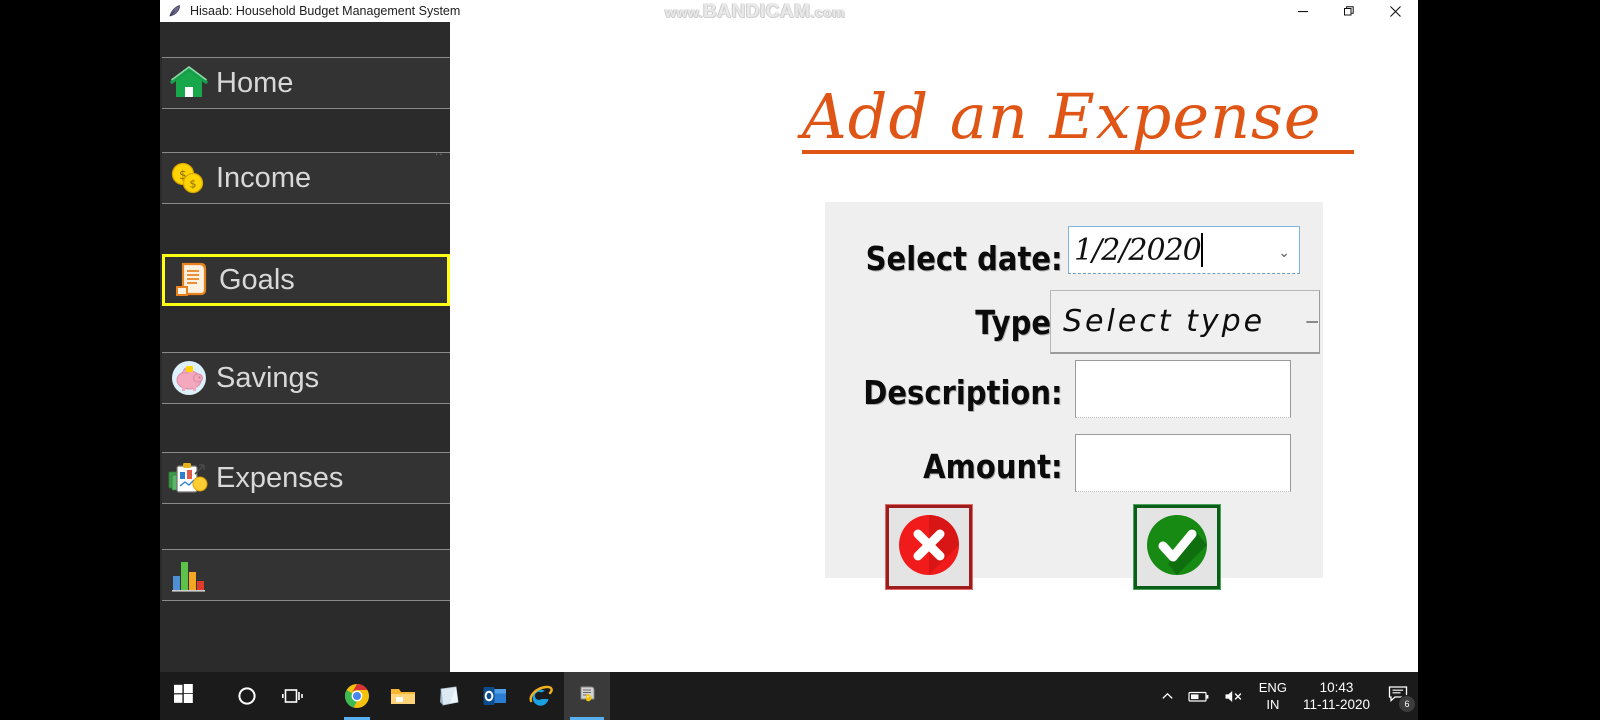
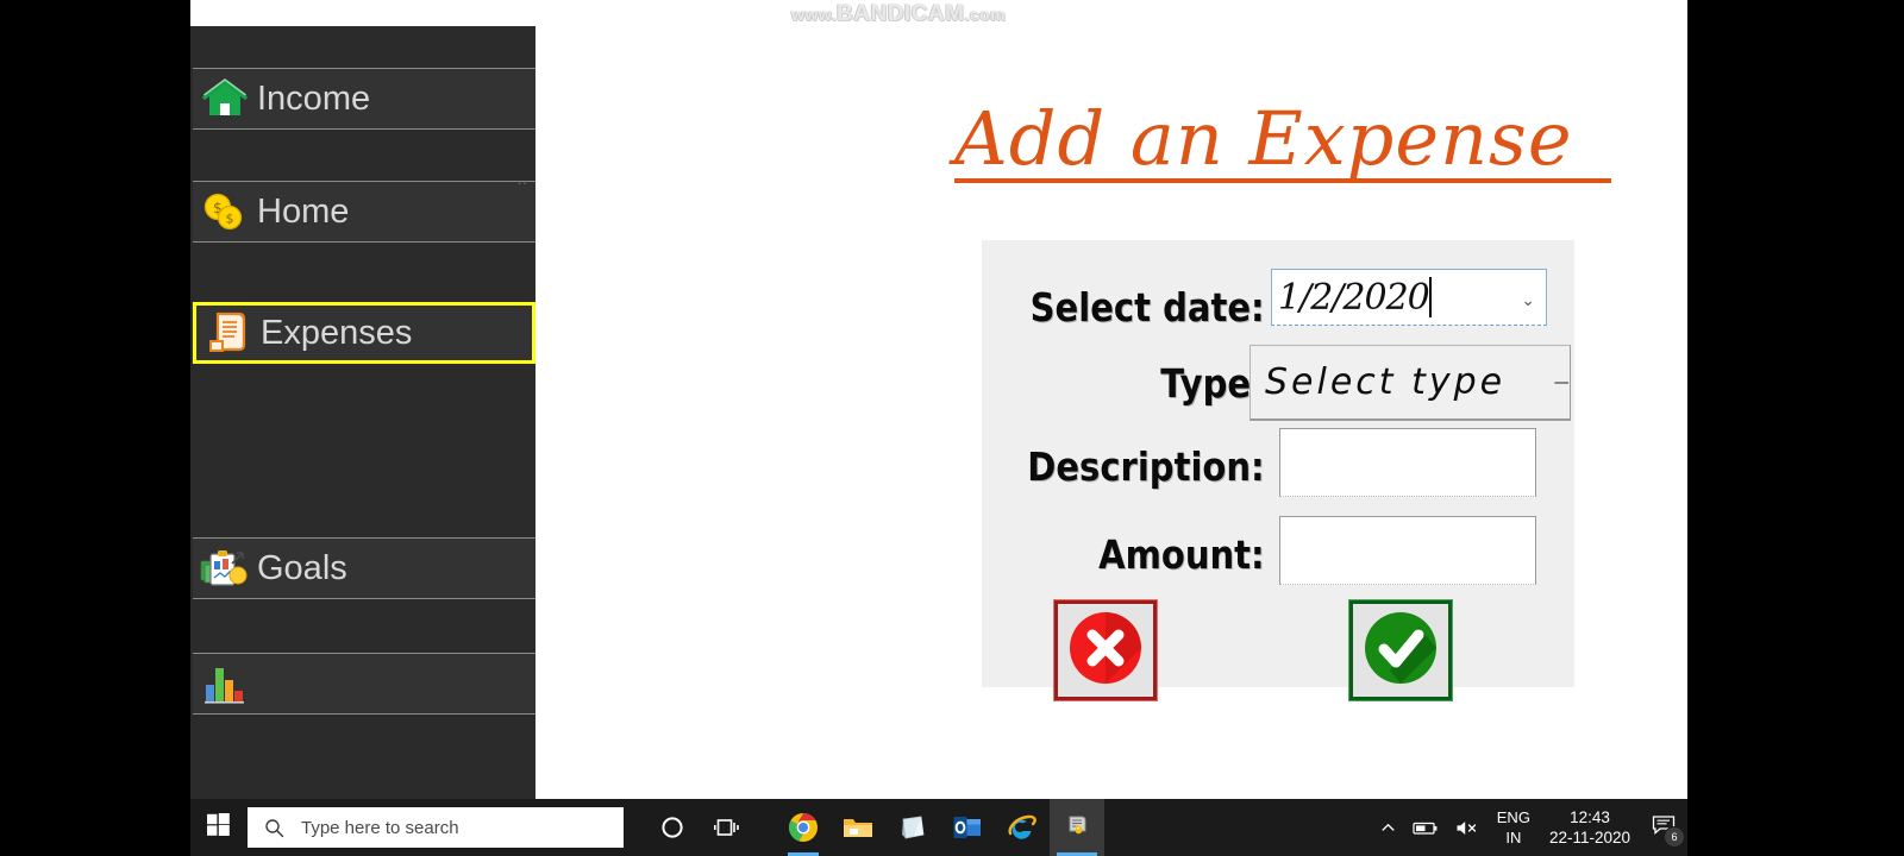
- Hisaab: Household Budget Management System
- Home
+ Income
  $
  $
- Income
+ Home
- Goals
+ Expenses
- Savings
- Expenses
+ Goals
  ..
  Add an Expense
  Select date:
  1/2/2020
  ⌄
  Type
  Select type
  –
  Description:
  Amount:
  www.BANDICAM.com
+ Type here to search
  ENG
  IN
- 10:43
+ 12:43
- 11-11-2020
+ 22-11-2020
  6
